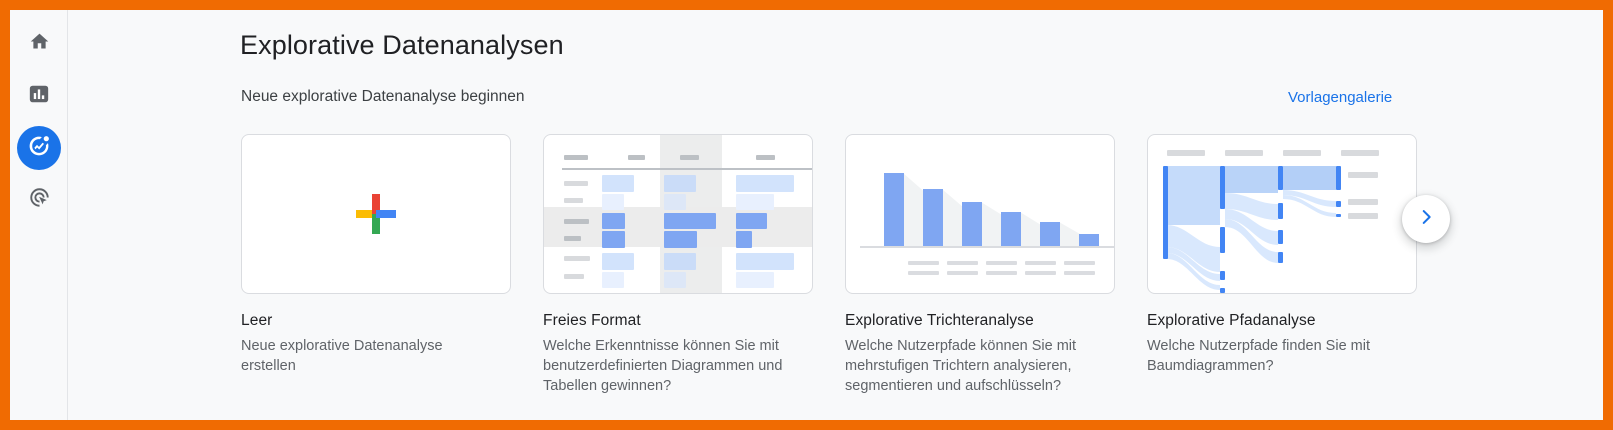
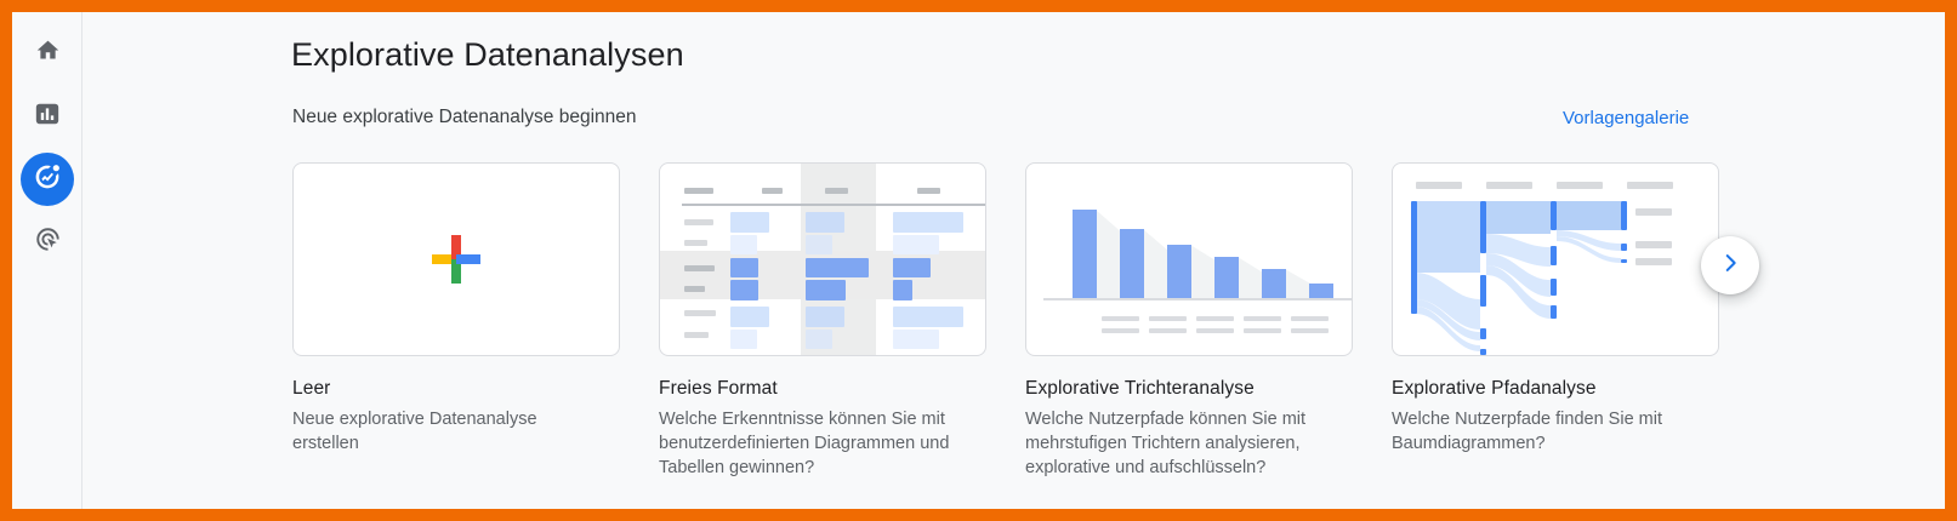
  Explorative Datenanalysen
  Neue explorative Datenanalyse beginnen
  Vorlagengalerie
  Leer
  Neue explorative Datenanalyse erstellen
  Freies Format
  Welche Erkenntnisse können Sie mit benutzerdefinierten Diagrammen und Tabellen gewinnen?
  Explorative Trichteranalyse
- Welche Nutzerpfade können Sie mit mehrstufigen Trichtern analysieren, segmentieren und aufschlüsseln?
+ Welche Nutzerpfade können Sie mit mehrstufigen Trichtern analysieren, explorative und aufschlüsseln?
  Explorative Pfadanalyse
  Welche Nutzerpfade finden Sie mit Baumdiagrammen?
